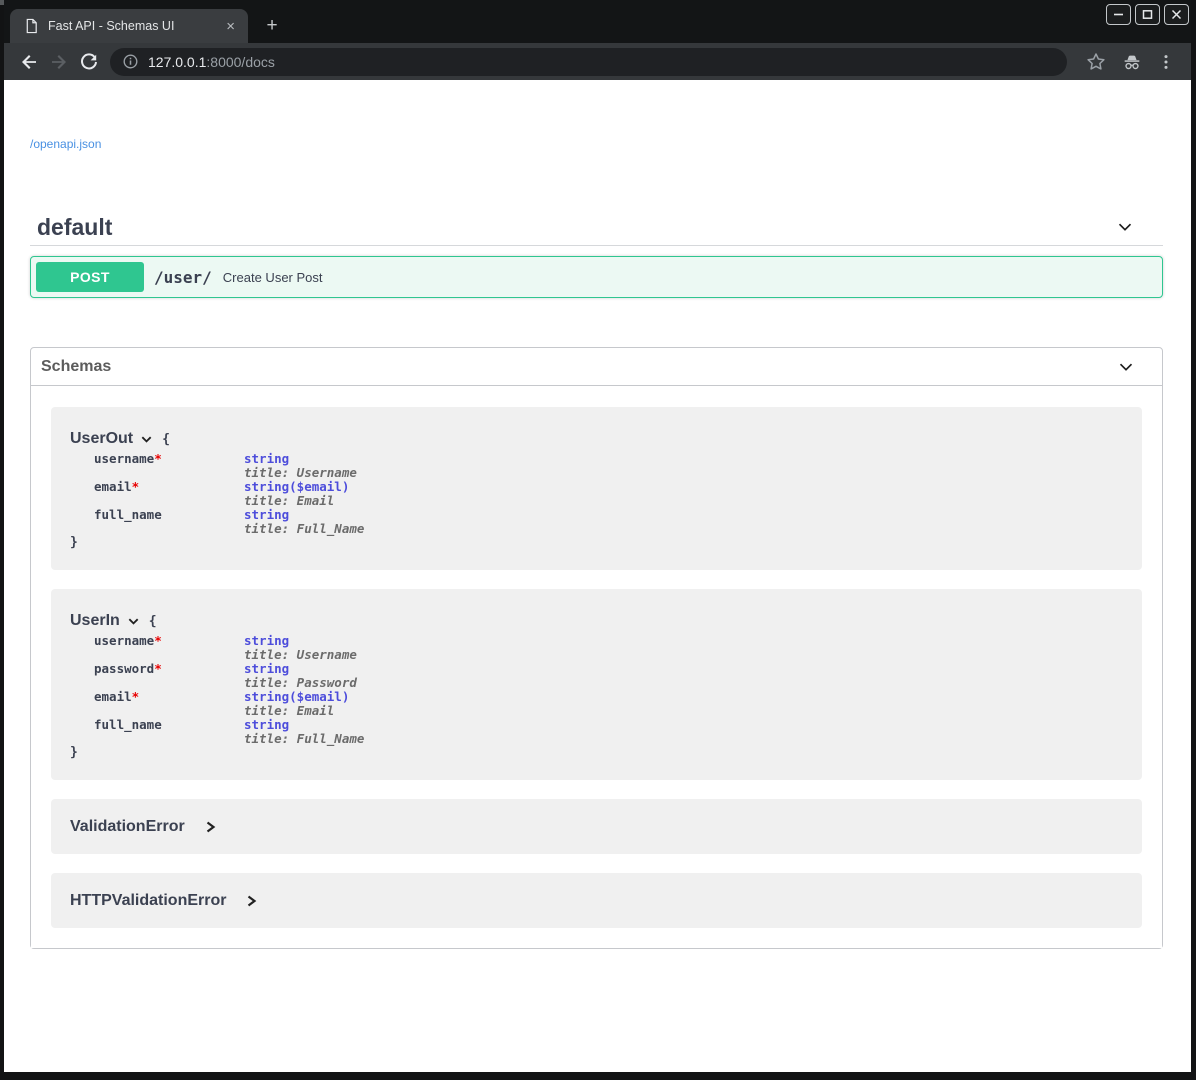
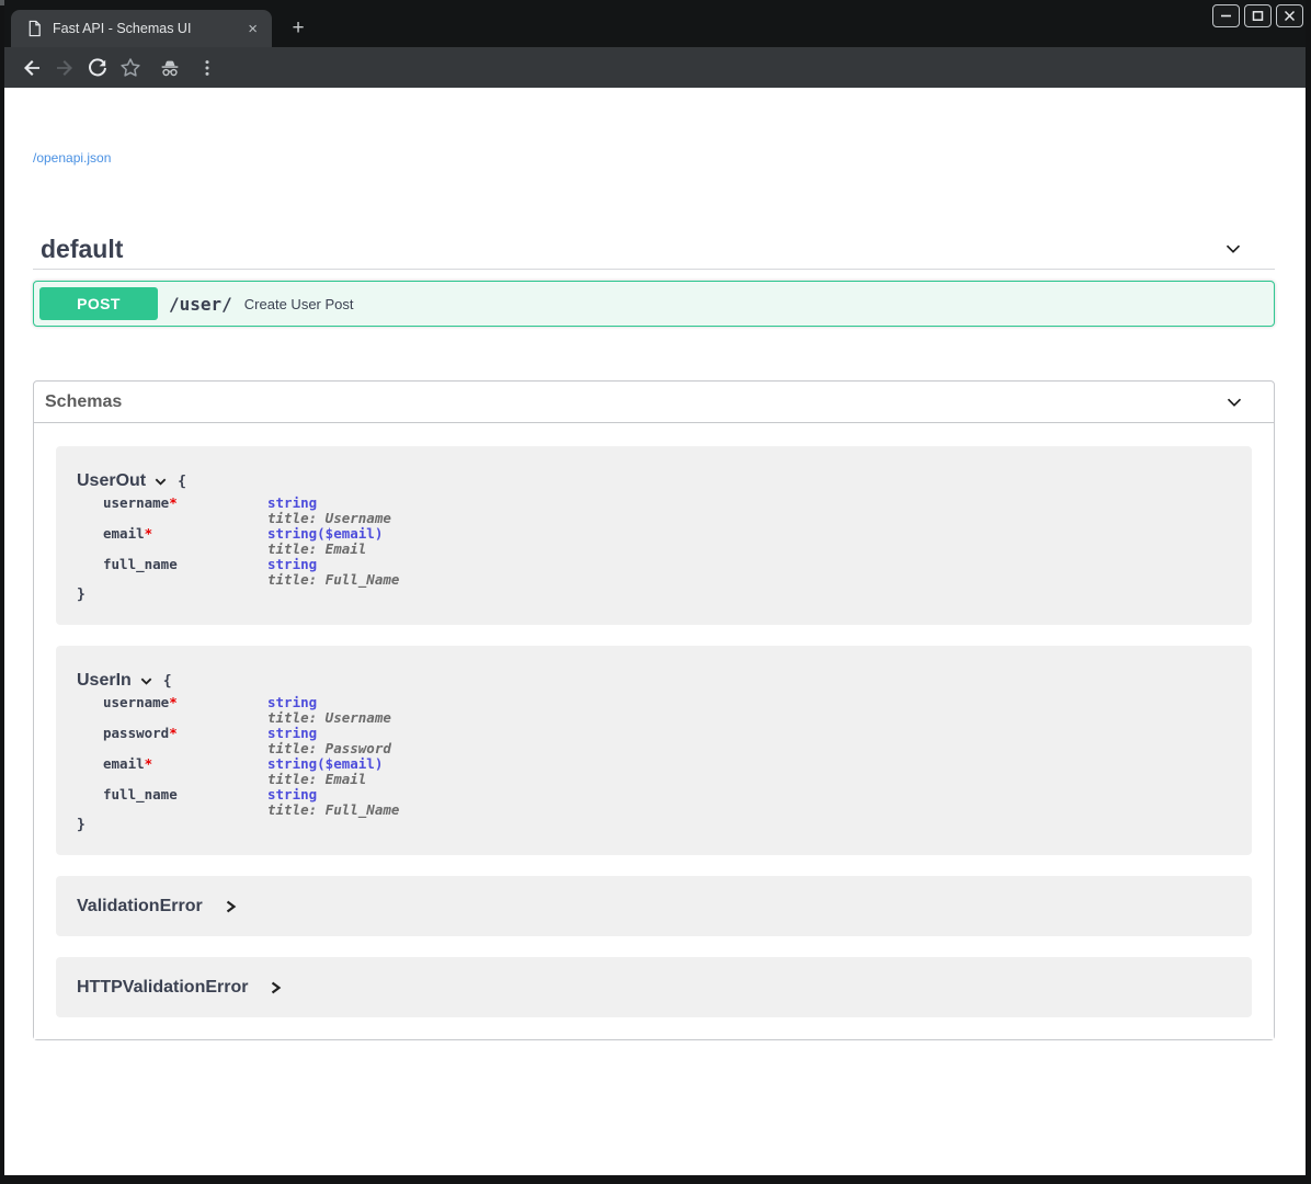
  Fast API - Schemas UI
  ×
  +
- 127.0.0.1:8000/docs
  /openapi.json
  default
  POST
  /user/
  Create User Post
  Schemas
  UserOut
  {
  username*
  string
  title: Username
  email*
  string($email)
  title: Email
  full_name
  string
  title: Full_Name
  }
  UserIn
  {
  username*
  string
  title: Username
  password*
  string
  title: Password
  email*
  string($email)
  title: Email
  full_name
  string
  title: Full_Name
  }
  ValidationError
  HTTPValidationError
